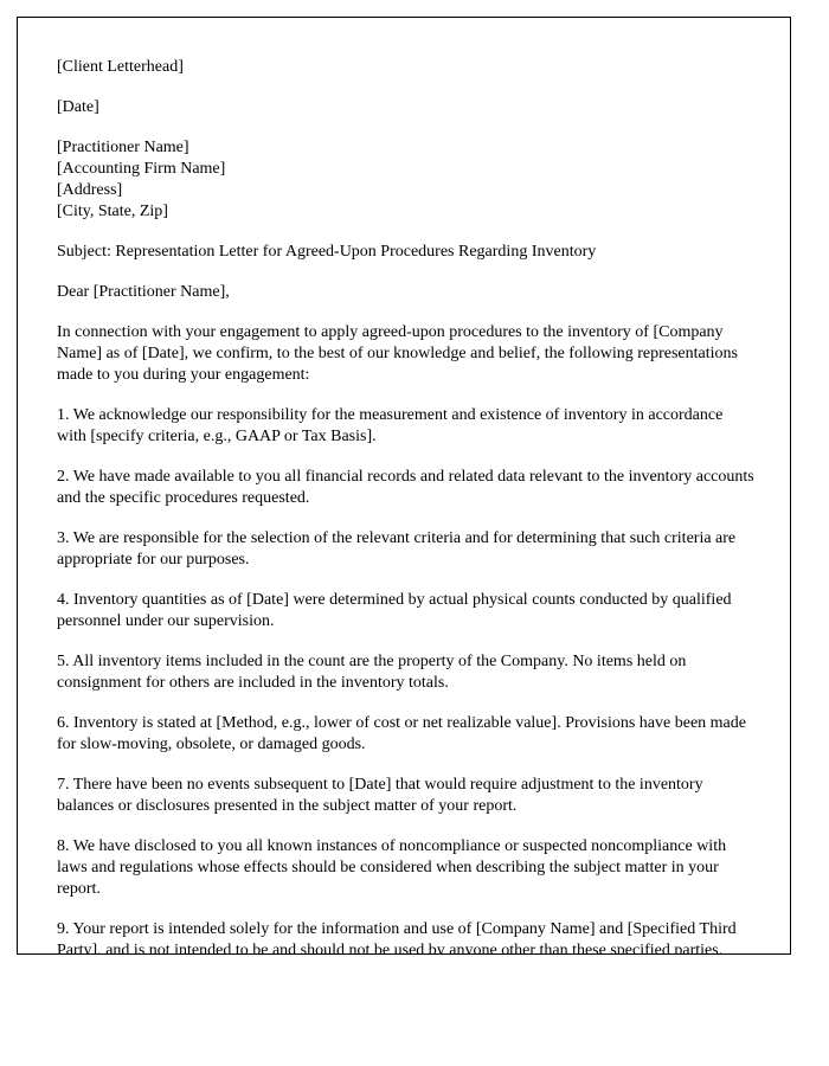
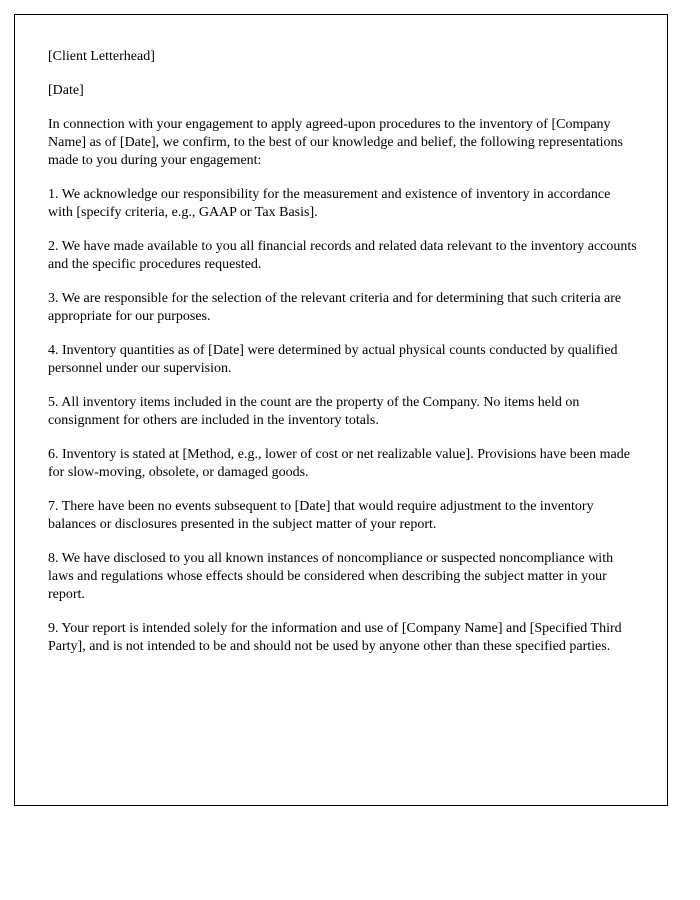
  [Client Letterhead]
  [Date]
- [Practitioner Name]
- [Accounting Firm Name]
- [Address]
- [City, State, Zip]
- Subject: Representation Letter for Agreed-Upon Procedures Regarding Inventory
- Dear [Practitioner Name],
  In connection with your engagement to apply agreed-upon procedures to the inventory of [Company Name] as of [Date], we confirm, to the best of our knowledge and belief, the following representations made to you during your engagement:
  1. We acknowledge our responsibility for the measurement and existence of inventory in accordance with [specify criteria, e.g., GAAP or Tax Basis].
  2. We have made available to you all financial records and related data relevant to the inventory accounts and the specific procedures requested.
  3. We are responsible for the selection of the relevant criteria and for determining that such criteria are appropriate for our purposes.
  4. Inventory quantities as of [Date] were determined by actual physical counts conducted by qualified personnel under our supervision.
  5. All inventory items included in the count are the property of the Company. No items held on consignment for others are included in the inventory totals.
  6. Inventory is stated at [Method, e.g., lower of cost or net realizable value]. Provisions have been made for slow-moving, obsolete, or damaged goods.
  7. There have been no events subsequent to [Date] that would require adjustment to the inventory balances or disclosures presented in the subject matter of your report.
  8. We have disclosed to you all known instances of noncompliance or suspected noncompliance with laws and regulations whose effects should be considered when describing the subject matter in your report.
  9. Your report is intended solely for the information and use of [Company Name] and [Specified Third Party], and is not intended to be and should not be used by anyone other than these specified parties.
